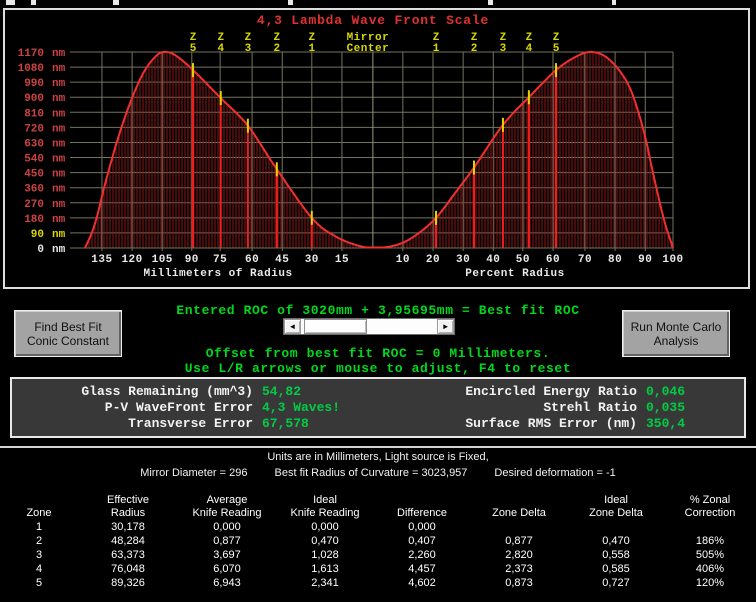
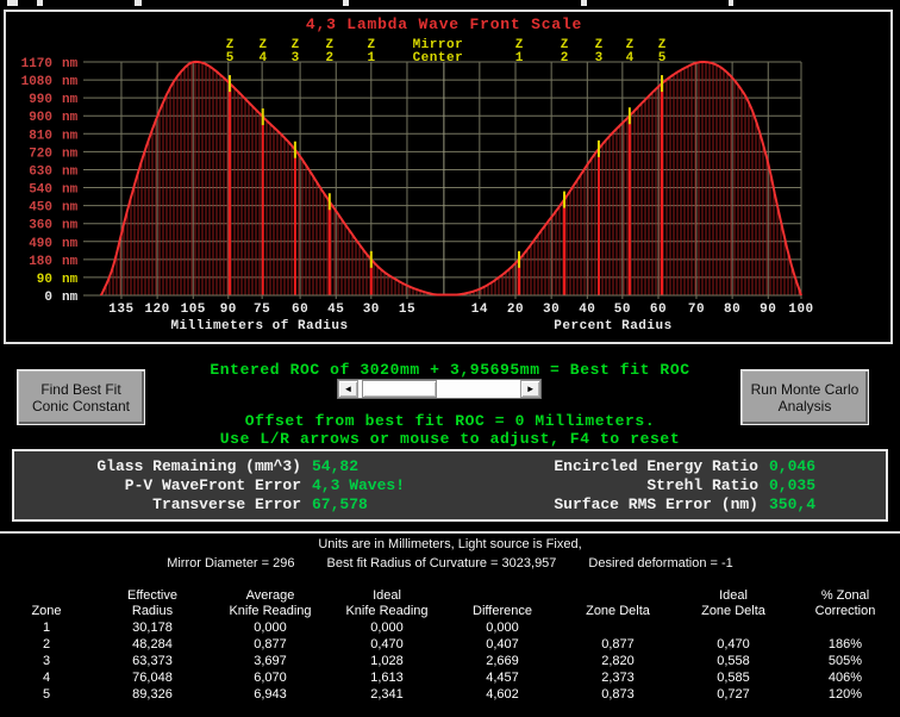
  1170
  nm
  1080
  nm
  990
  nm
  900
  nm
  810
  nm
  720
  nm
  630
  nm
  540
  nm
  450
  nm
  360
  nm
- 270
+ 490
  nm
  180
  nm
  90
  nm
  0
  nm
  135
  120
  105
  90
  75
  60
  45
  30
  15
- 10
+ 14
  20
  30
  40
  50
  60
  70
  80
  90
  100
  4,3 Lambda Wave Front Scale
  Z
  5
  Z
  4
  Z
  3
  Z
  2
  Z
  1
  Z
  1
  Z
  2
  Z
  3
  Z
  4
  Z
  5
  Mirror
  Center
  Millimeters of Radius
  Percent Radius
  Entered ROC of 3020mm + 3,95695mm = Best fit ROC
  ◄
  ►
  Offset from best fit ROC = 0 Millimeters.
  Use L/R arrows or mouse to adjust, F4 to reset
  Find Best Fit Conic Constant
  Run Monte Carlo Analysis
  Glass Remaining (mm^3)
  54,82
  P-V WaveFront Error
  4,3 Waves!
  Transverse Error
  67,578
  Encircled Energy Ratio
  0,046
  Strehl Ratio
  0,035
  Surface RMS Error (nm)
  350,4
  Units are in Millimeters, Light source is Fixed,
  Mirror Diameter = 296
  Best fit Radius of Curvature = 3023,957
  Desired deformation = -1
  Effective
  Average
  Ideal
  Ideal
  % Zonal
  Zone
  Radius
  Knife Reading
  Knife Reading
  Difference
  Zone Delta
  Zone Delta
  Correction
  1
  30,178
  0,000
  0,000
  0,000
  2
  48,284
  0,877
  0,470
  0,407
  0,877
  0,470
  186%
  3
  63,373
  3,697
  1,028
- 2,260
+ 2,669
  2,820
  0,558
  505%
  4
  76,048
  6,070
  1,613
  4,457
  2,373
  0,585
  406%
  5
  89,326
  6,943
  2,341
  4,602
  0,873
  0,727
  120%
